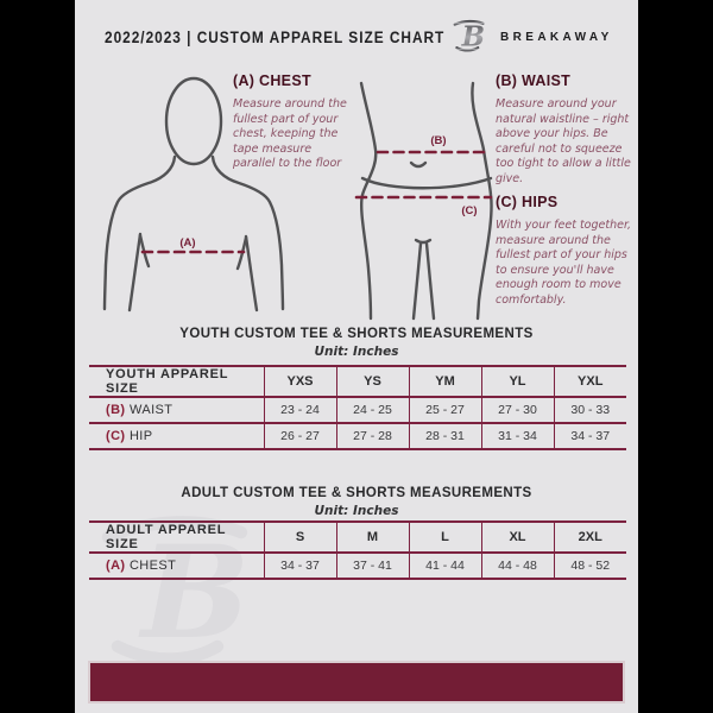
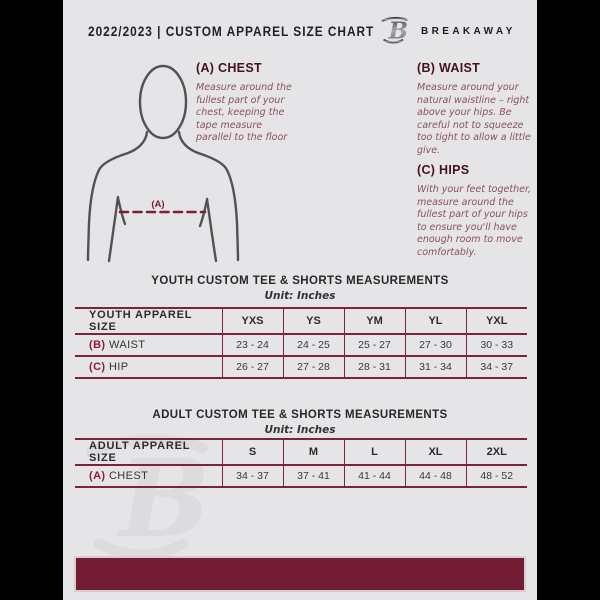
  2022/2023 | CUSTOM APPAREL SIZE CHART
  B
  BREAKAWAY
  (A)
- (B)
- (C)
  (A) CHEST
  Measure around the fullest part of your chest, keeping the tape measure parallel to the floor
  (B) WAIST
  Measure around your natural waistline – right above your hips. Be careful not to squeeze too tight to allow a little give.
  (C) HIPS
  With your feet together, measure around the fullest part of your hips to ensure you'll have enough room to move comfortably.
  B
  YOUTH CUSTOM TEE & SHORTS MEASUREMENTS
  Unit: Inches
  YOUTH APPAREL SIZE	YXS	YS	YM	YL	YXL
  (B) WAIST	23 - 24	24 - 25	25 - 27	27 - 30	30 - 33
  (C) HIP	26 - 27	27 - 28	28 - 31	31 - 34	34 - 37
  ADULT CUSTOM TEE & SHORTS MEASUREMENTS
  Unit: Inches
  ADULT APPAREL SIZE	S	M	L	XL	2XL
  (A) CHEST	34 - 37	37 - 41	41 - 44	44 - 48	48 - 52
